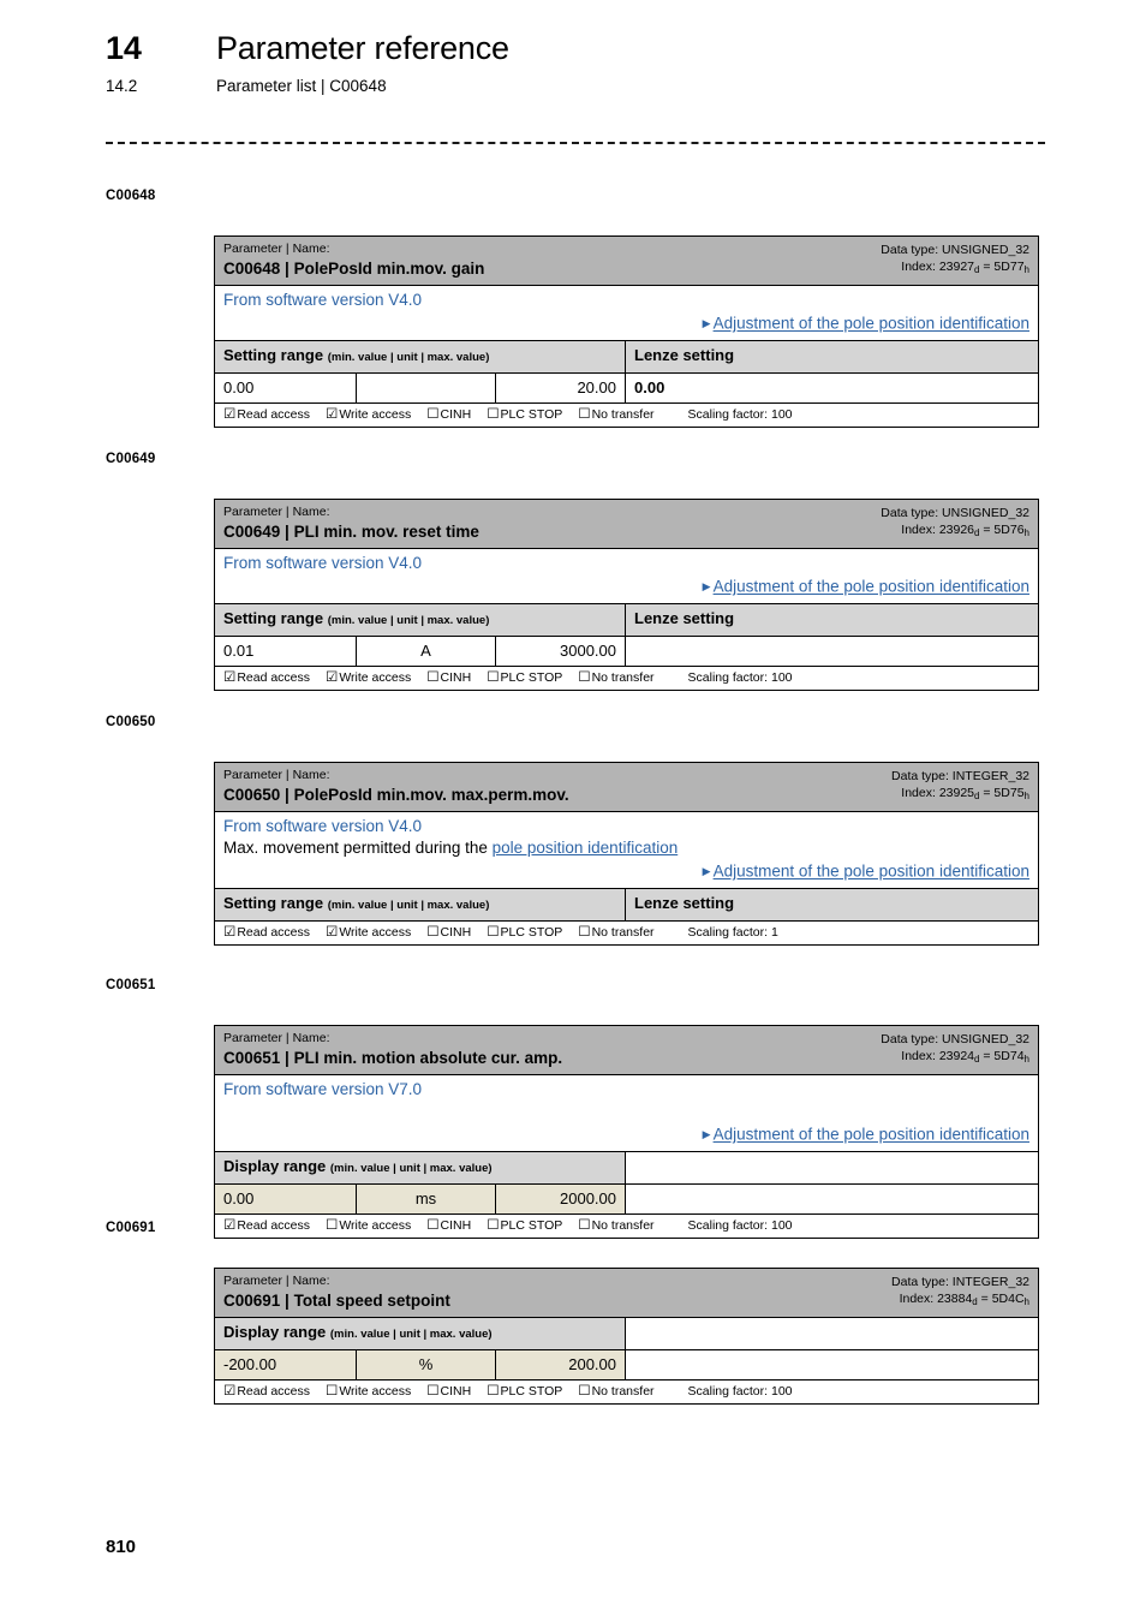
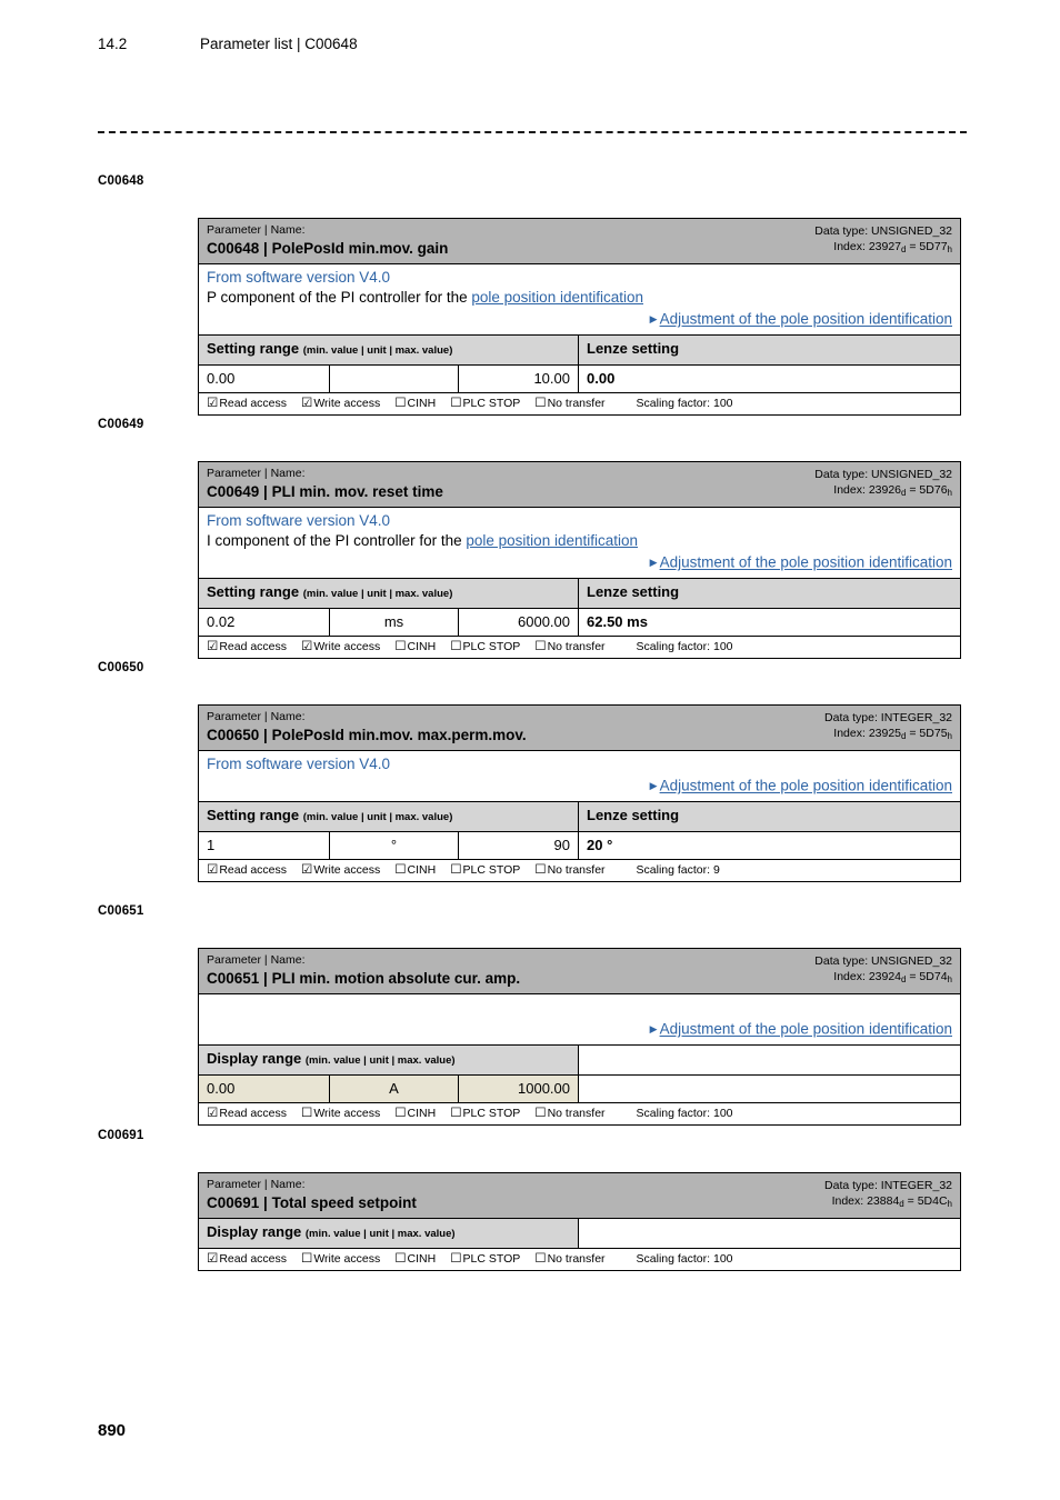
- 14
- Parameter reference
  14.2
  Parameter list | C00648
  C00648
  Parameter | Name:
  C00648 | PolePosId min.mov. gain
  Data type: UNSIGNED_32
  Index: 23927d = 5D77h
  From software version V4.0
+ P component of the PI controller for the pole position identification
  ▶ Adjustment of the pole position identification
  Setting range (min. value | unit | max. value)
  Lenze setting
  0.00
- 20.00
+ 10.00
  0.00
  ☑Read access
  ☑Write access
  ☐CINH
  ☐PLC STOP
  ☐No transfer
  Scaling factor: 100
  C00649
  Parameter | Name:
  C00649 | PLI min. mov. reset time
  Data type: UNSIGNED_32
  Index: 23926d = 5D76h
  From software version V4.0
+ I component of the PI controller for the pole position identification
  ▶ Adjustment of the pole position identification
  Setting range (min. value | unit | max. value)
  Lenze setting
- 0.01
+ 0.02
- A
+ ms
- 3000.00
+ 6000.00
+ 62.50 ms
  ☑Read access
  ☑Write access
  ☐CINH
  ☐PLC STOP
  ☐No transfer
  Scaling factor: 100
  C00650
  Parameter | Name:
  C00650 | PolePosId min.mov. max.perm.mov.
  Data type: INTEGER_32
  Index: 23925d = 5D75h
  From software version V4.0
- Max. movement permitted during the pole position identification
  ▶ Adjustment of the pole position identification
  Setting range (min. value | unit | max. value)
  Lenze setting
+ 1
+ °
+ 90
+ 20 °
  ☑Read access
  ☑Write access
  ☐CINH
  ☐PLC STOP
  ☐No transfer
- Scaling factor: 1
+ Scaling factor: 9
  C00651
  Parameter | Name:
  C00651 | PLI min. motion absolute cur. amp.
  Data type: UNSIGNED_32
  Index: 23924d = 5D74h
- From software version V7.0
  ▶ Adjustment of the pole position identification
  Display range (min. value | unit | max. value)
  0.00
- ms
+ A
- 2000.00
+ 1000.00
  ☑Read access
  ☐Write access
  ☐CINH
  ☐PLC STOP
  ☐No transfer
  Scaling factor: 100
  C00691
  Parameter | Name:
  C00691 | Total speed setpoint
  Data type: INTEGER_32
  Index: 23884d = 5D4Ch
  Display range (min. value | unit | max. value)
- -200.00
- %
- 200.00
  ☑Read access
  ☐Write access
  ☐CINH
  ☐PLC STOP
  ☐No transfer
  Scaling factor: 100
- 810
+ 890
